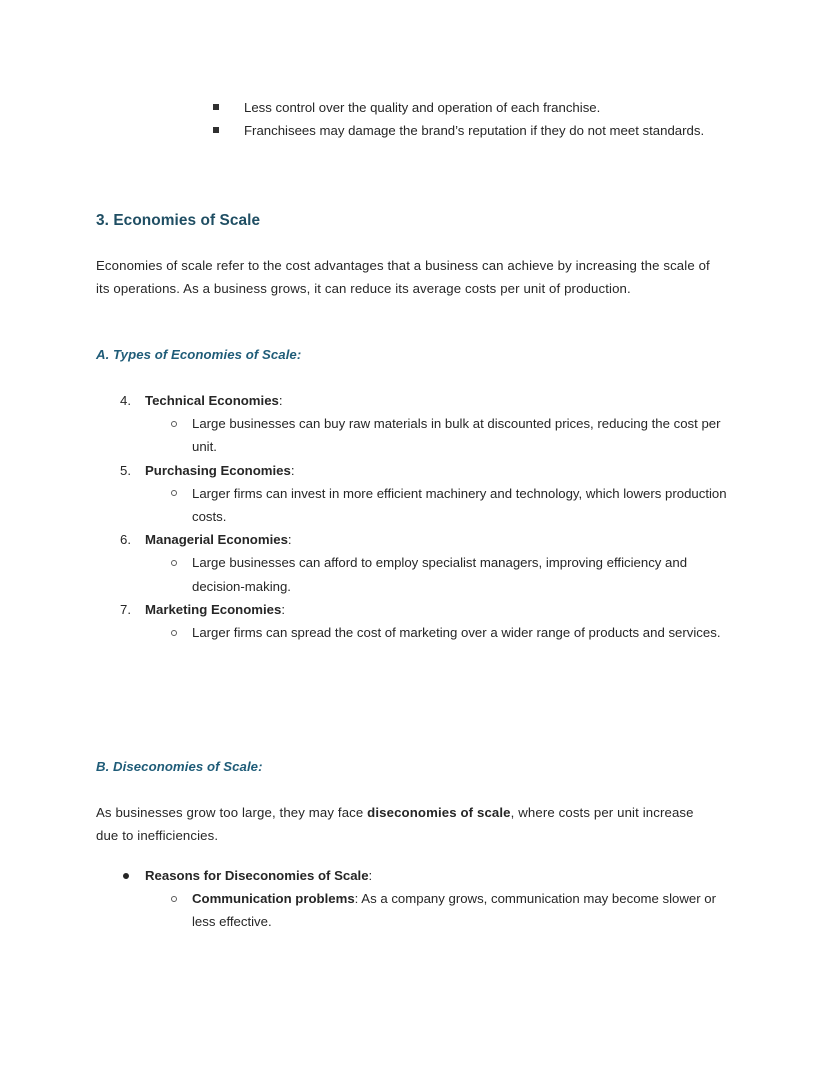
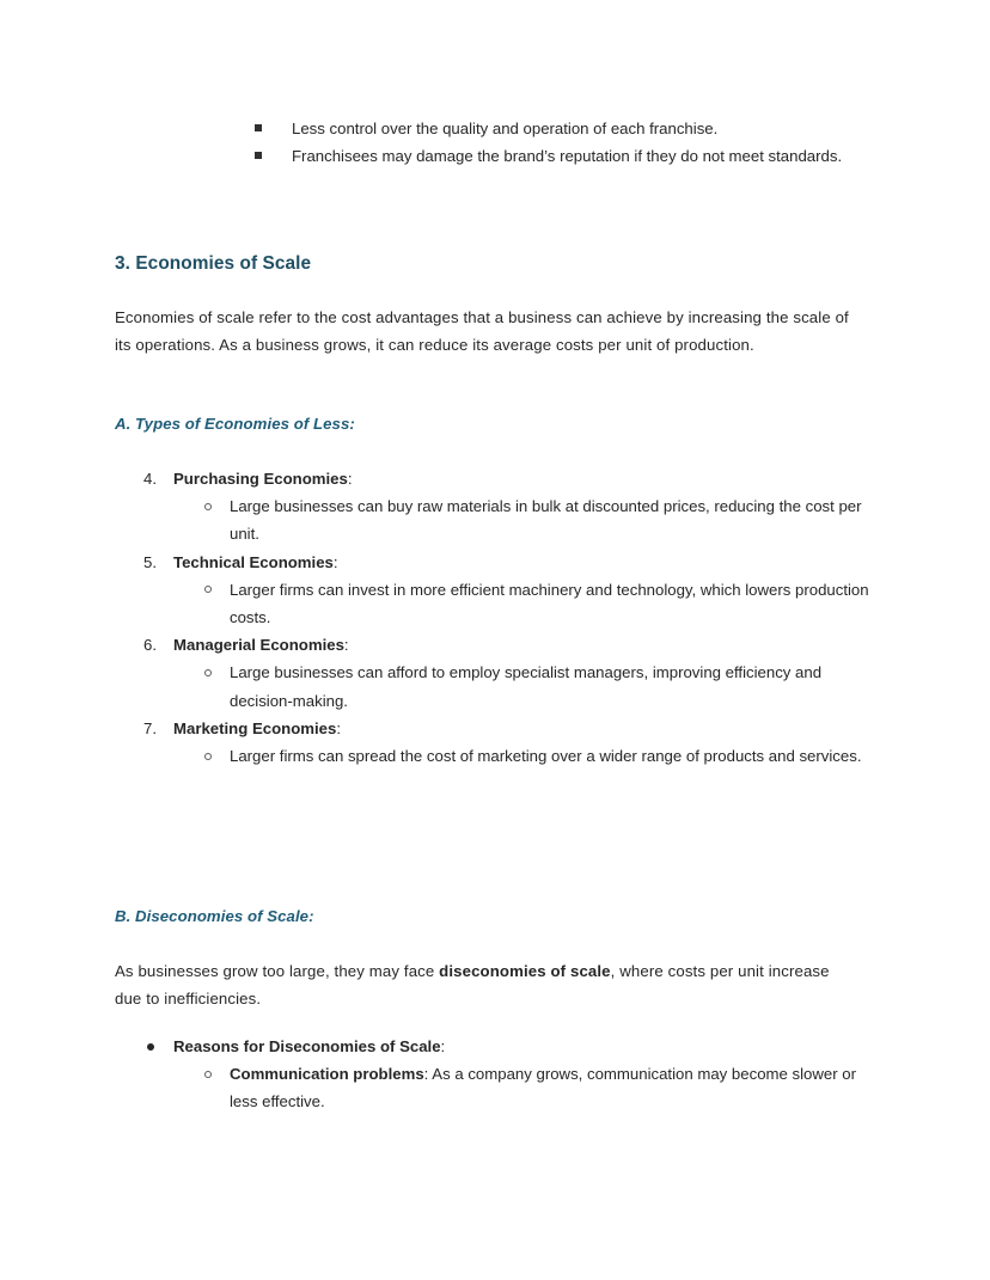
  Less control over the quality and operation of each franchise.
  Franchisees may damage the brand’s reputation if they do not meet standards.
  3. Economies of Scale
  Economies of scale refer to the cost advantages that a business can achieve by increasing the scale of its operations. As a business grows, it can reduce its average costs per unit of production.
- A. Types of Economies of Scale:
+ A. Types of Economies of Less:
  4.
- Technical Economies:
+ Purchasing Economies:
  Large businesses can buy raw materials in bulk at discounted prices, reducing the cost per unit.
  5.
- Purchasing Economies:
+ Technical Economies:
  Larger firms can invest in more efficient machinery and technology, which lowers production costs.
  6.
  Managerial Economies:
  Large businesses can afford to employ specialist managers, improving efficiency and decision-making.
  7.
  Marketing Economies:
  Larger firms can spread the cost of marketing over a wider range of products and services.
  B. Diseconomies of Scale:
  As businesses grow too large, they may face diseconomies of scale, where costs per unit increase due to inefficiencies.
  Reasons for Diseconomies of Scale:
  Communication problems: As a company grows, communication may become slower or less effective.
